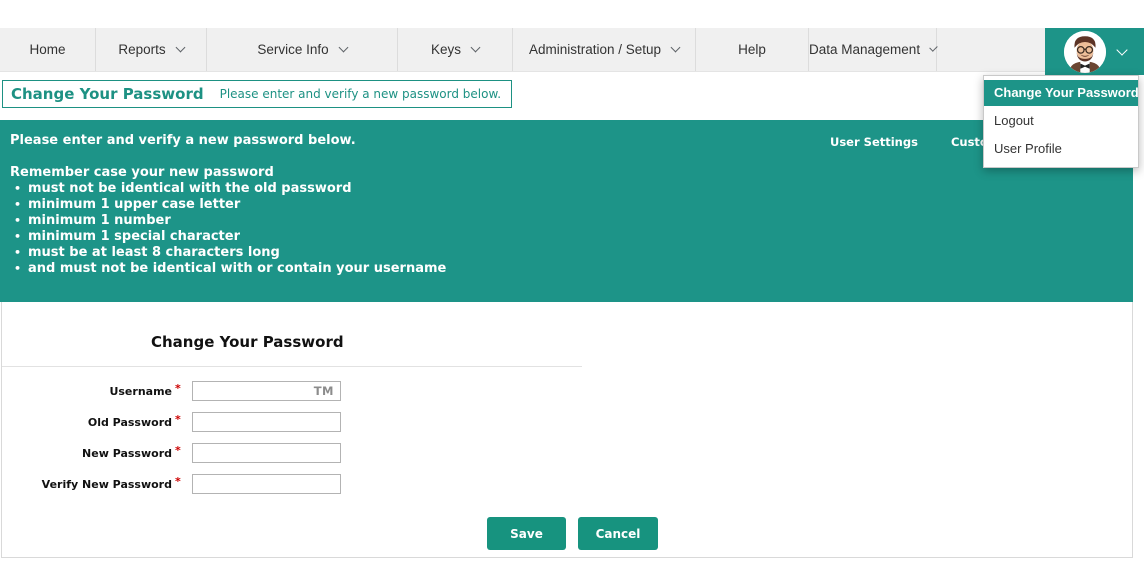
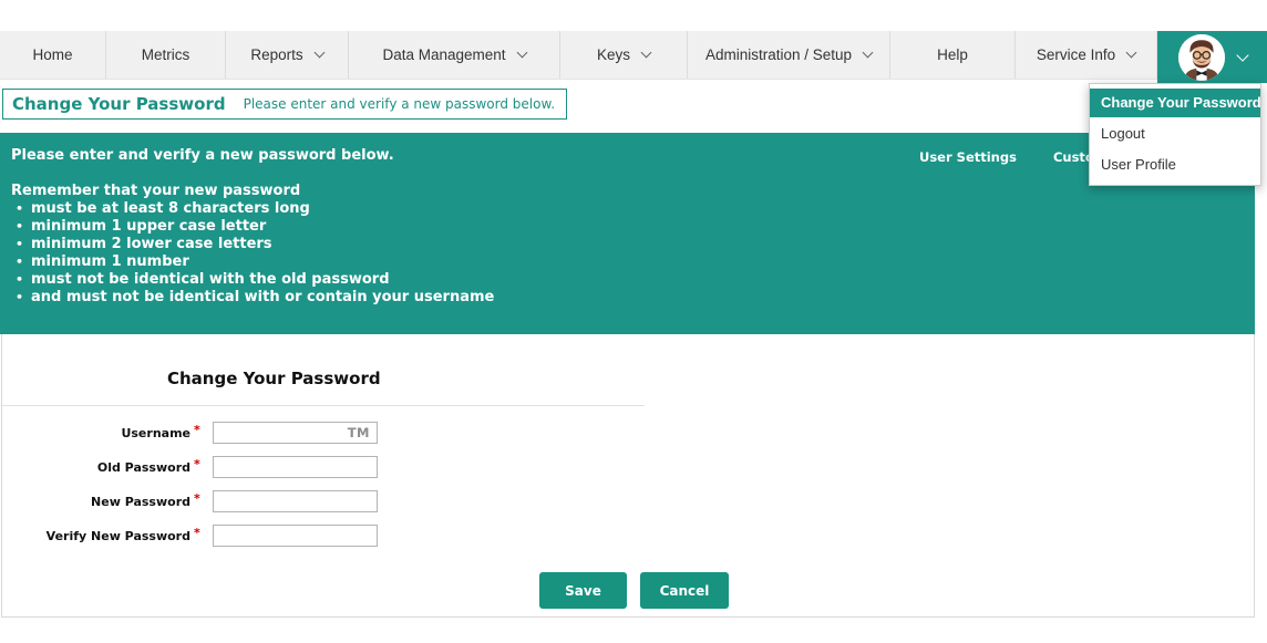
  Home
+ Metrics
  Reports
- Service Info
+ Data Management
  Keys
  Administration / Setup
  Help
- Data Management
+ Service Info
  Change Your Password
  Logout
  User Profile
  Change Your Password
  Please enter and verify a new password below.
  Please enter and verify a new password below.
  User Settings
- Remember case your new password
+ Remember that your new password
- must not be identical with the old password
+ must be at least 8 characters long
  minimum 1 upper case letter
+ minimum 2 lower case letters
  minimum 1 number
- minimum 1 special character
- must be at least 8 characters long
+ must not be identical with the old password
  and must not be identical with or contain your username
  Change Your Password
  Username
  *
  TM
  Old Password
  *
  New Password
  *
  Verify New Password
  *
  Save
  Cancel
